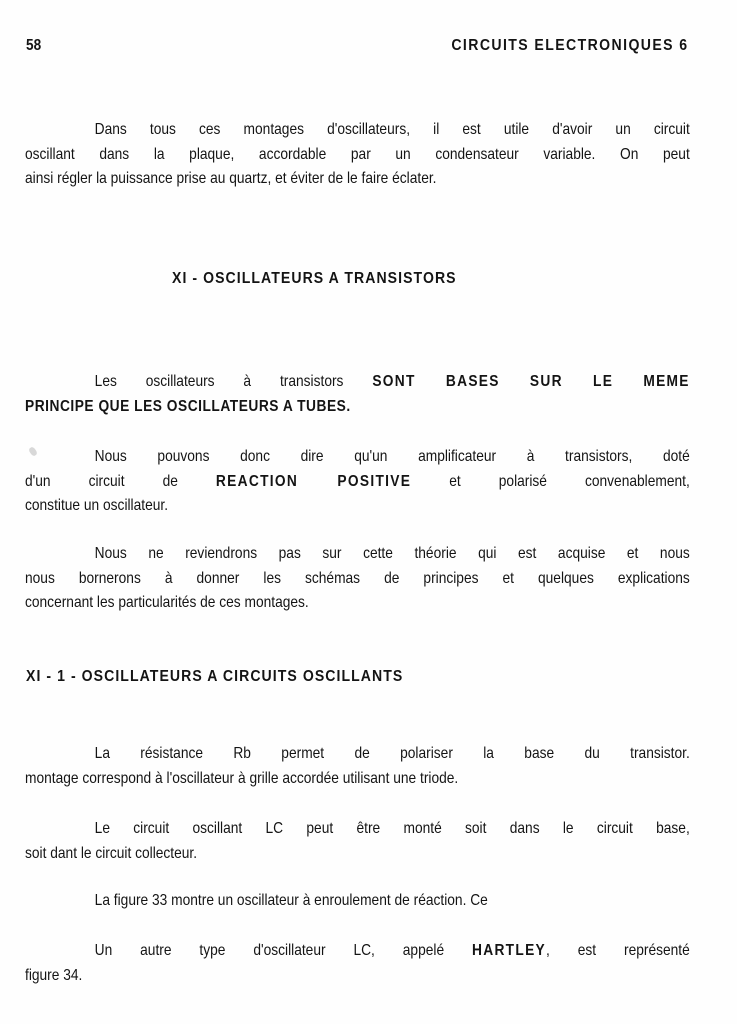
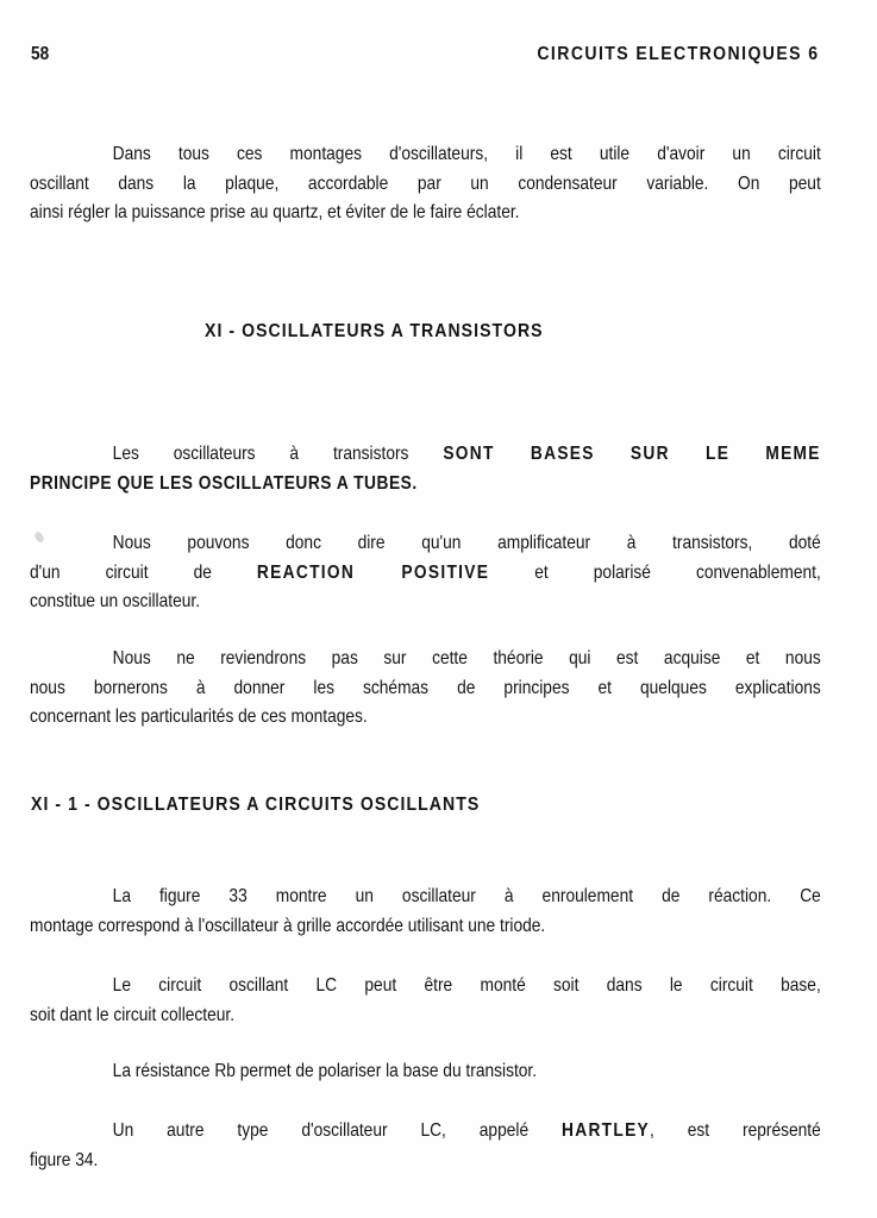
  58
  CIRCUITS ELECTRONIQUES 6
  Dans tous ces montages d'oscillateurs, il est utile d'avoir un circuit
  oscillant dans la plaque, accordable par un condensateur variable. On peut
  ainsi régler la puissance prise au quartz, et éviter de le faire éclater.
  XI - OSCILLATEURS A TRANSISTORS
  Les oscillateurs à transistors SONT BASES SUR LE MEME
  PRINCIPE QUE LES OSCILLATEURS A TUBES.
  Nous pouvons donc dire qu'un amplificateur à transistors, doté
  d'un circuit de REACTION POSITIVE et polarisé convenablement,
  constitue un oscillateur.
  Nous ne reviendrons pas sur cette théorie qui est acquise et nous
  nous bornerons à donner les schémas de principes et quelques explications
  concernant les particularités de ces montages.
  XI - 1 - OSCILLATEURS A CIRCUITS OSCILLANTS
- La résistance Rb permet de polariser la base du transistor.
+ La figure 33 montre un oscillateur à enroulement de réaction. Ce
  montage correspond à l'oscillateur à grille accordée utilisant une triode.
  Le circuit oscillant LC peut être monté soit dans le circuit base,
  soit dant le circuit collecteur.
- La figure 33 montre un oscillateur à enroulement de réaction. Ce
+ La résistance Rb permet de polariser la base du transistor.
  Un autre type d'oscillateur LC, appelé HARTLEY, est représenté
  figure 34.
